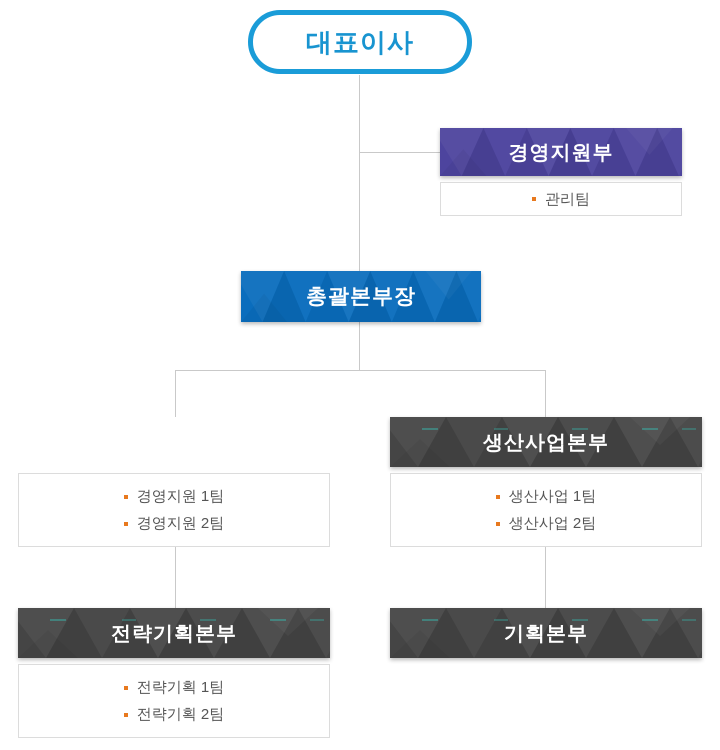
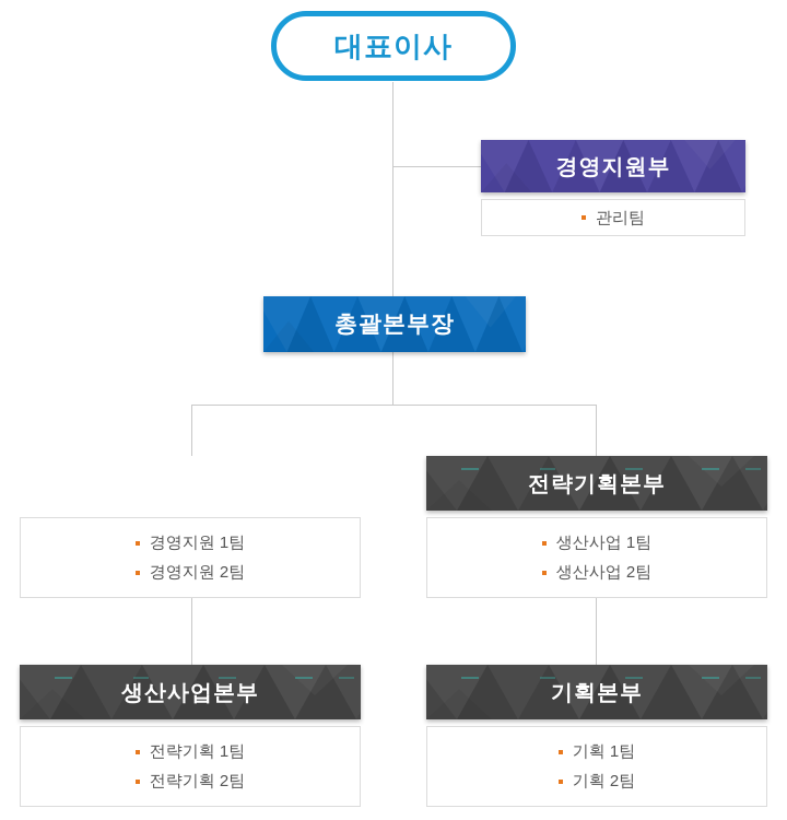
  대표이사
  경영지원부
  관리팀
  총괄본부장
  경영지원 1팀
  경영지원 2팀
- 생산사업본부
+ 전략기획본부
  생산사업 1팀
  생산사업 2팀
- 전략기획본부
+ 생산사업본부
  전략기획 1팀
  전략기획 2팀
  기획본부
+ 기획 1팀
+ 기획 2팀
